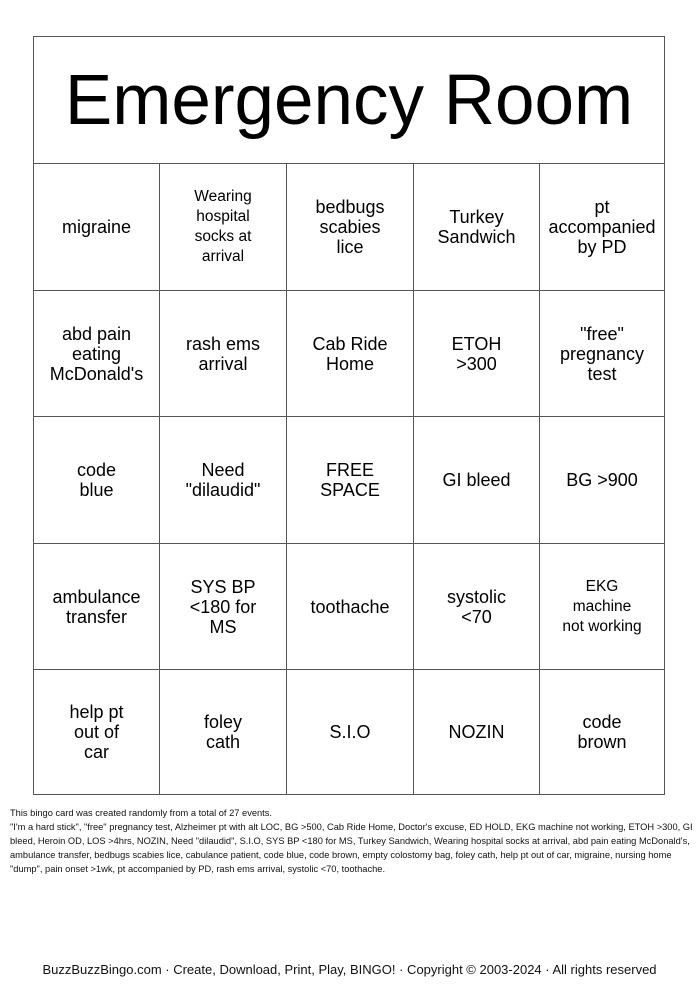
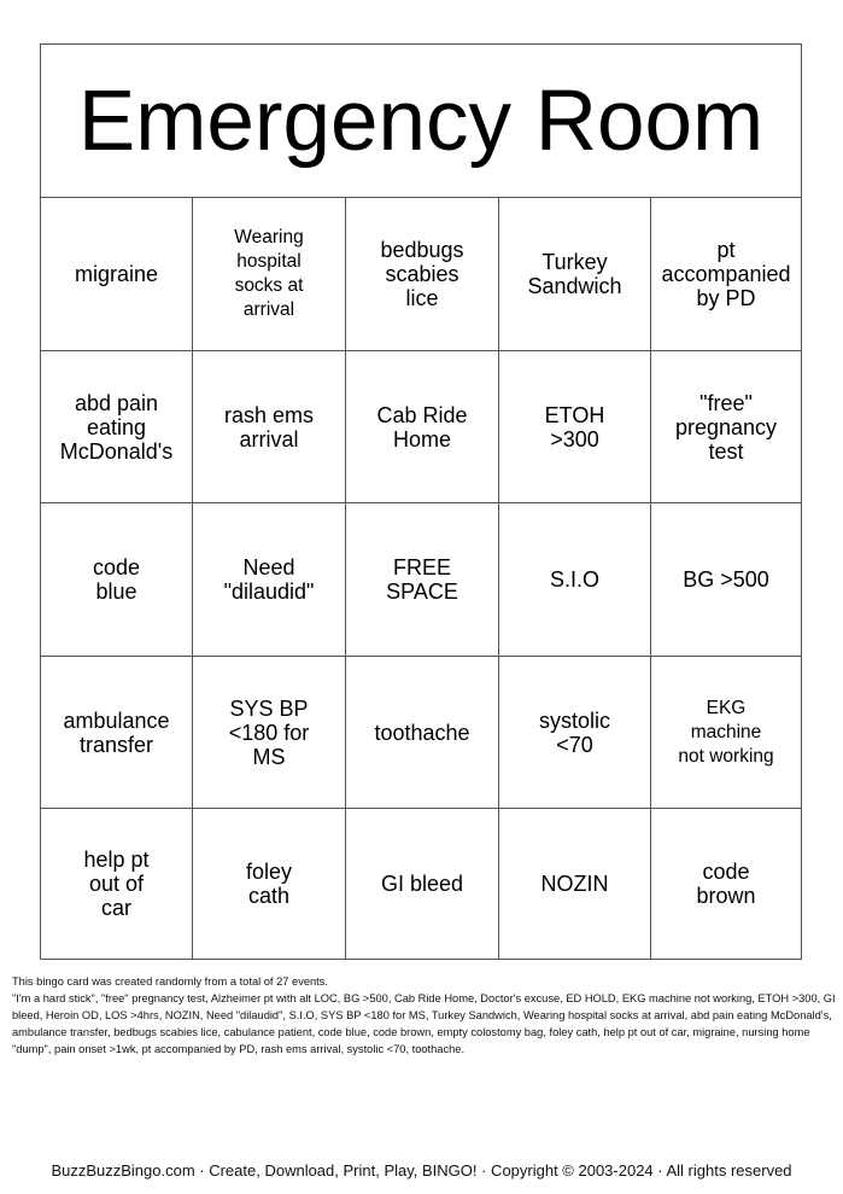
  Emergency Room
  migraine
  Wearing
  hospital
  socks at
  arrival
  bedbugs
  scabies
  lice
  Turkey
  Sandwich
  pt
  accompanied
  by PD
  abd pain
  eating
  McDonald's
  rash ems
  arrival
  Cab Ride
  Home
  ETOH
  >300
  "free"
  pregnancy
  test
  code
  blue
  Need
  "dilaudid"
  FREE
  SPACE
- GI bleed
+ S.I.O
- BG >900
+ BG >500
  ambulance
  transfer
  SYS BP
  <180 for
  MS
  toothache
  systolic
  <70
  EKG
  machine
  not working
  help pt
  out of
  car
  foley
  cath
- S.I.O
+ GI bleed
  NOZIN
  code
  brown
  This bingo card was created randomly from a total of 27 events.
  "I'm a hard stick", "free" pregnancy test, Alzheimer pt with alt LOC, BG >500, Cab Ride Home, Doctor's excuse, ED HOLD, EKG machine not working, ETOH >300, GI bleed, Heroin OD, LOS >4hrs, NOZIN, Need "dilaudid", S.I.O, SYS BP <180 for MS, Turkey Sandwich, Wearing hospital socks at arrival, abd pain eating McDonald's, ambulance transfer, bedbugs scabies lice, cabulance patient, code blue, code brown, empty colostomy bag, foley cath, help pt out of car, migraine, nursing home "dump", pain onset >1wk, pt accompanied by PD, rash ems arrival, systolic <70, toothache.
  BuzzBuzzBingo.com · Create, Download, Print, Play, BINGO! · Copyright © 2003-2024 · All rights reserved
